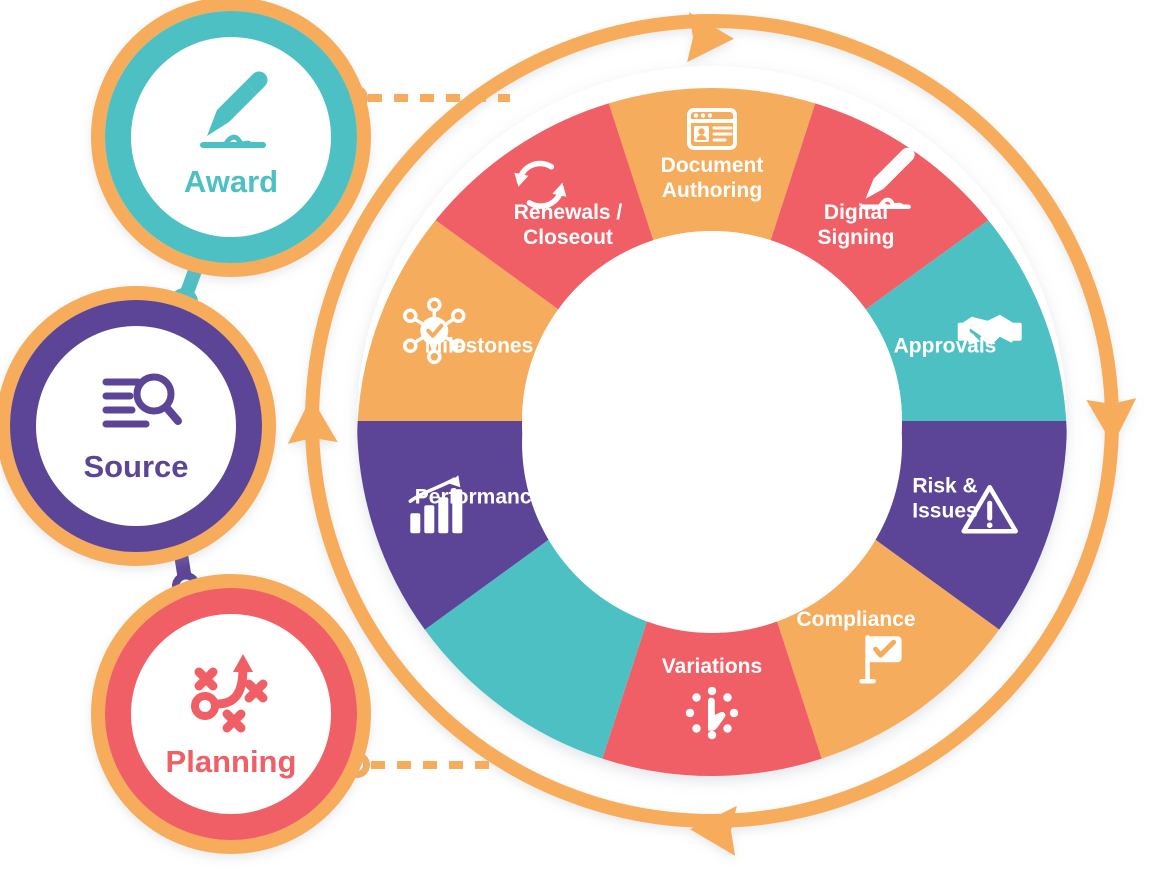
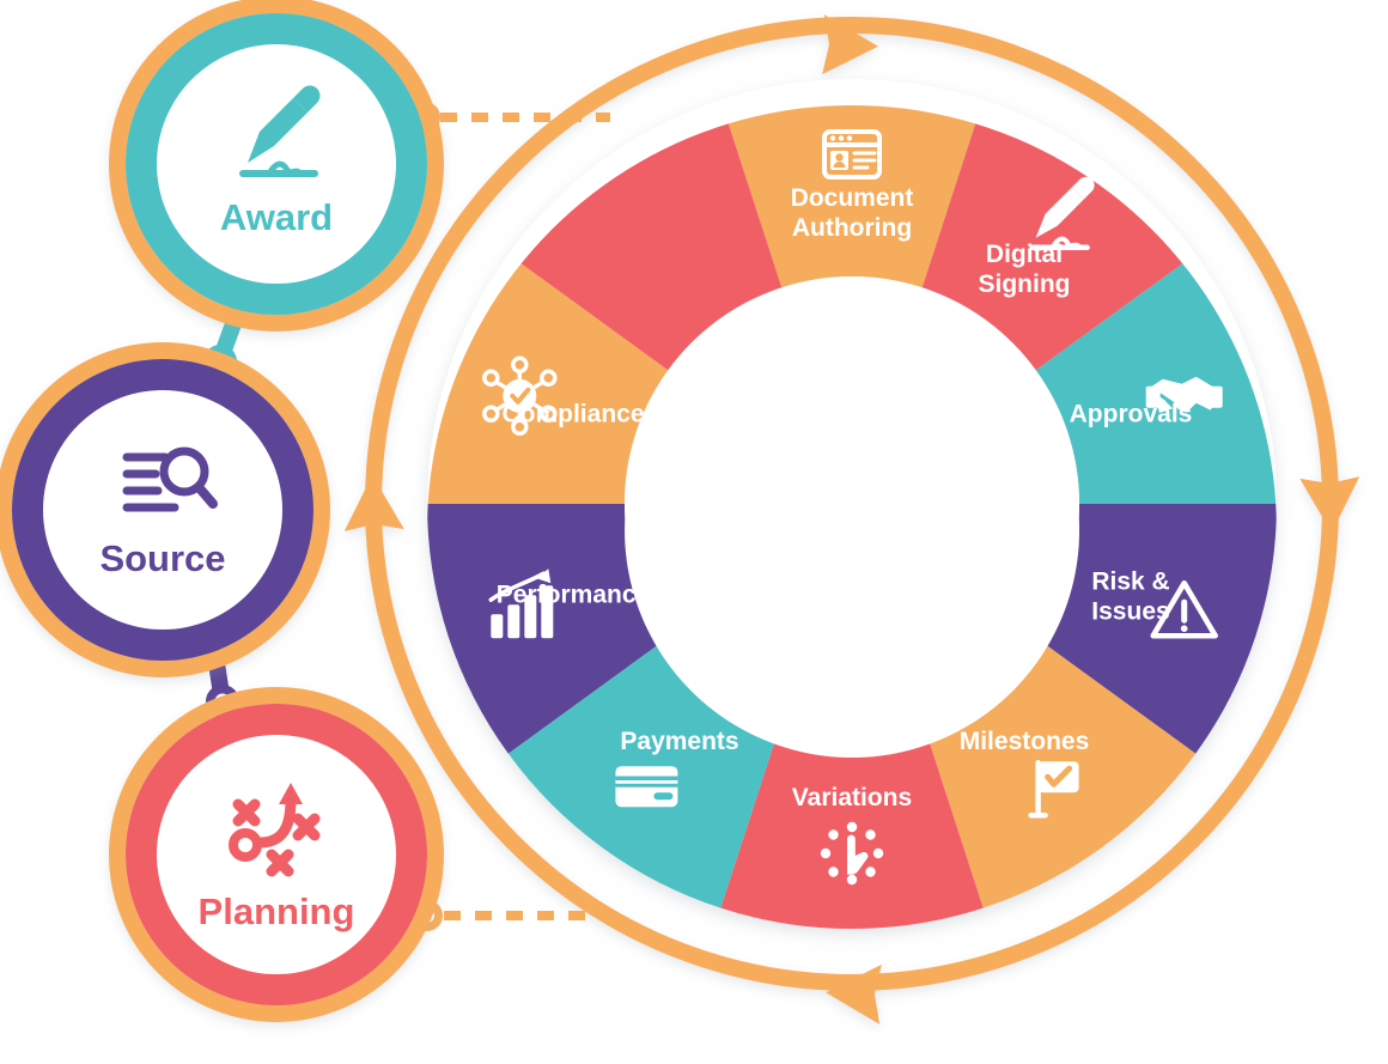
  Document Authoring
  Digital Signing
  Approvals
  Risk & Issues
- Compliance
+ Milestones
  Variations
+ Payments
  Performance
- Milestones
+ Compliance
- Renewals / Closeout
  Award
  Source
  Planning
